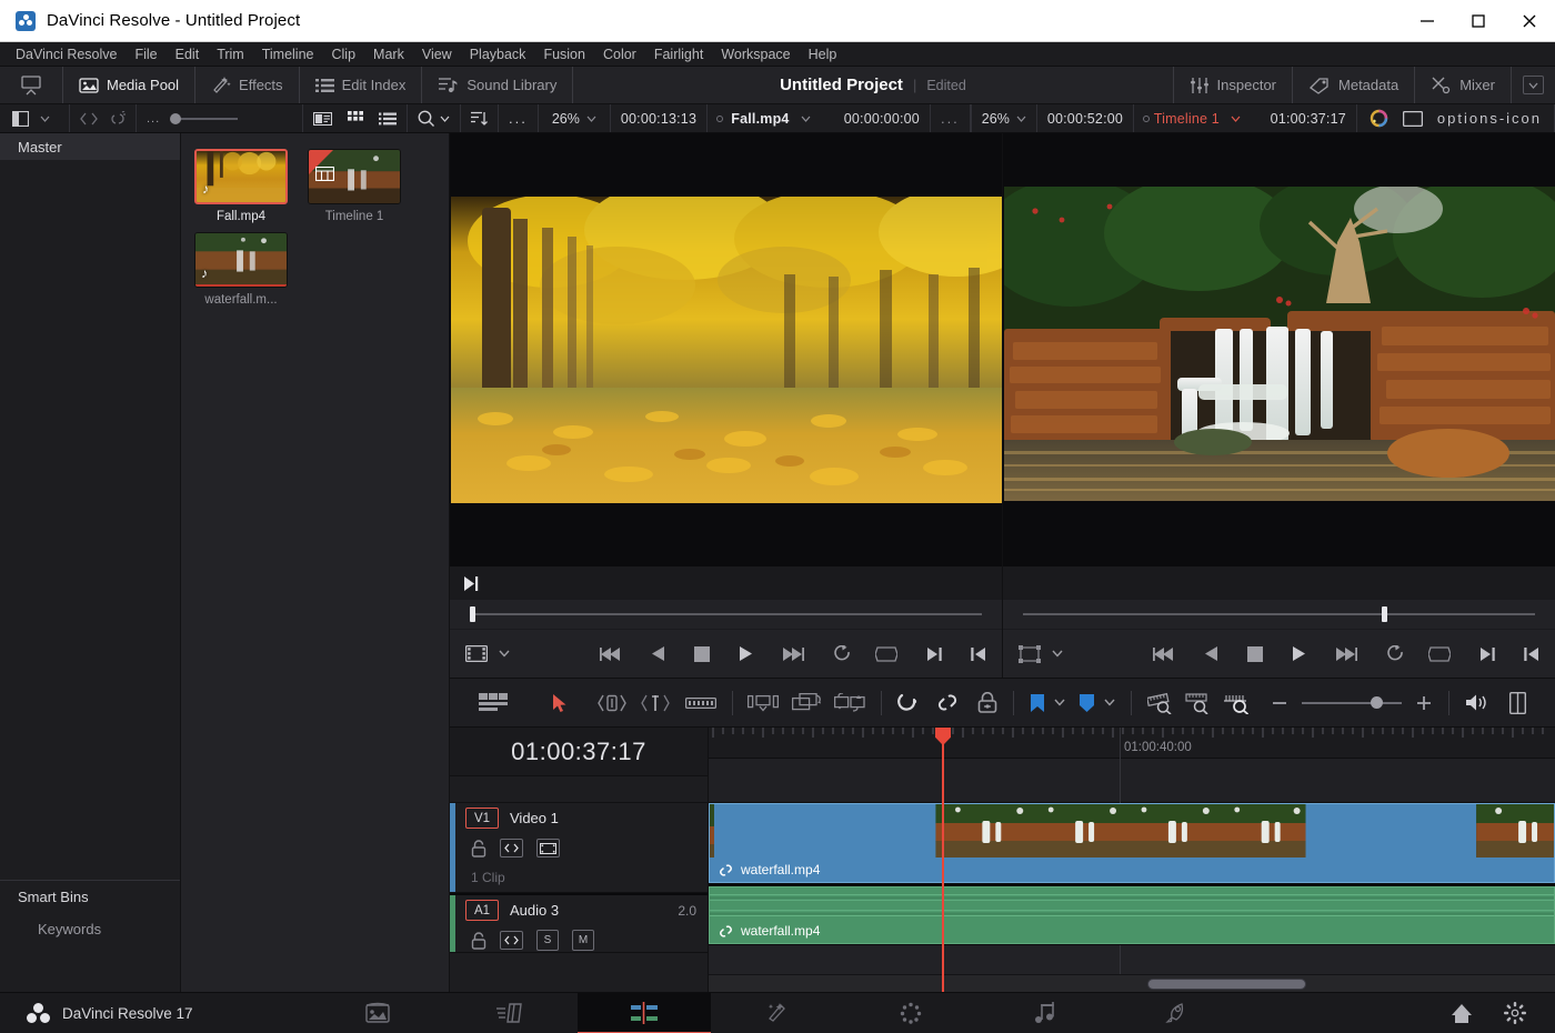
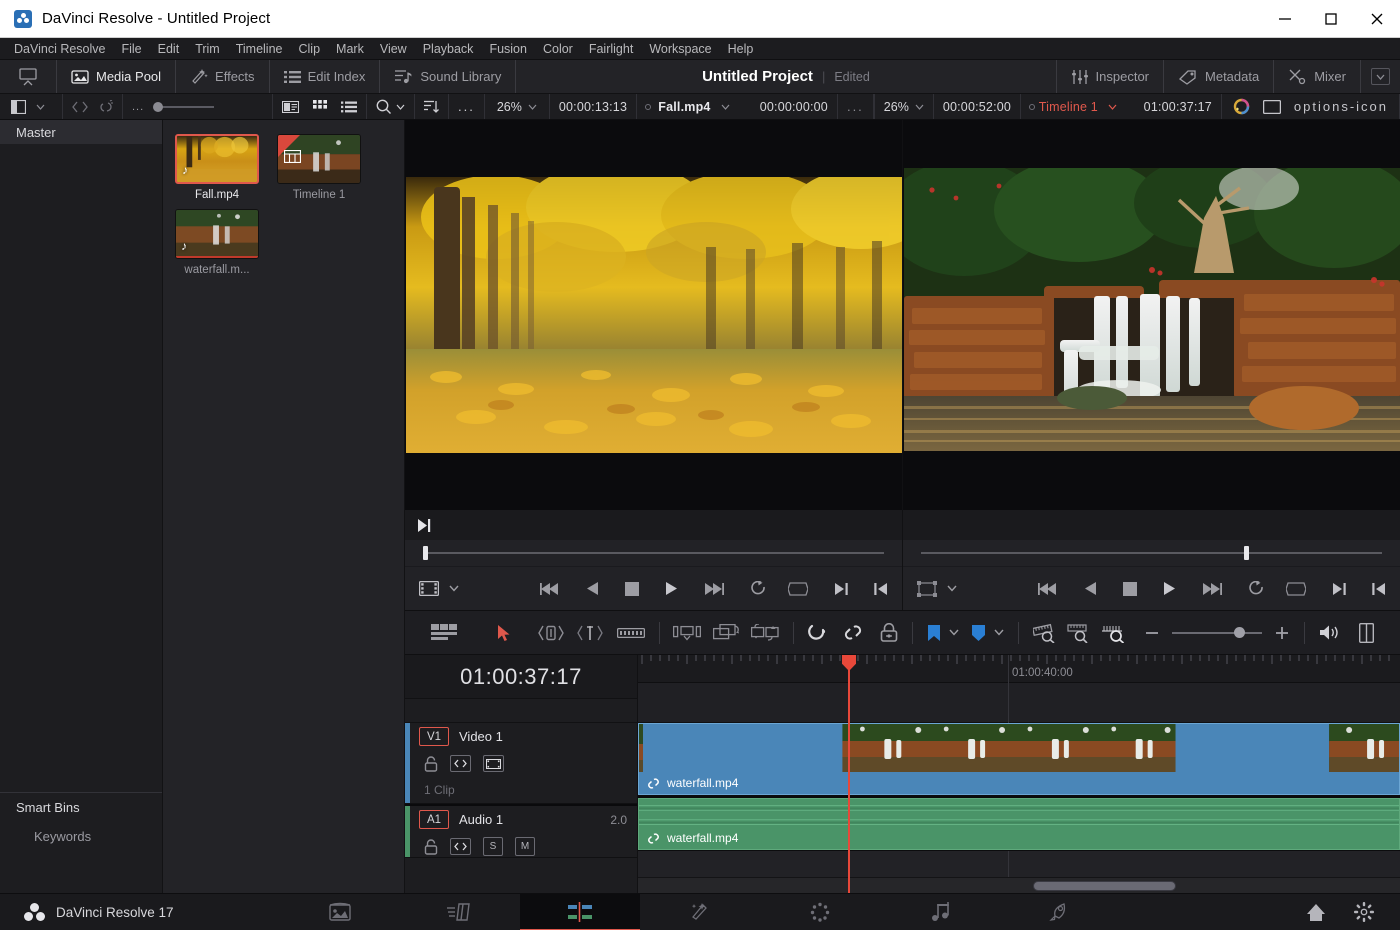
  DaVinci Resolve - Untitled Project
  DaVinci Resolve
  File
  Edit
  Trim
  Timeline
  Clip
  Mark
  View
  Playback
  Fusion
  Color
  Fairlight
  Workspace
  Help
  Media Pool
  Effects
  Edit Index
  Sound Library
  Untitled Project
  |
  Edited
  Inspector
  Metadata
  Mixer
  ...
  ...
  26%
  00:00:13:13
  Fall.mp4
  00:00:00:00
  ...
  26%
  00:00:52:00
  Timeline 1
  01:00:37:17
  options-icon
  Master
  Smart Bins
  Keywords
  ♪
  Fall.mp4
  Timeline 1
  ♪
  waterfall.m...
  01:00:37:17
  V1
  Video 1
  1 Clip
  A1
- Audio 3
+ Audio 1
  2.0
  S
  M
  01:00:40:00
  waterfall.mp4
  waterfall.mp4
  DaVinci Resolve 17
